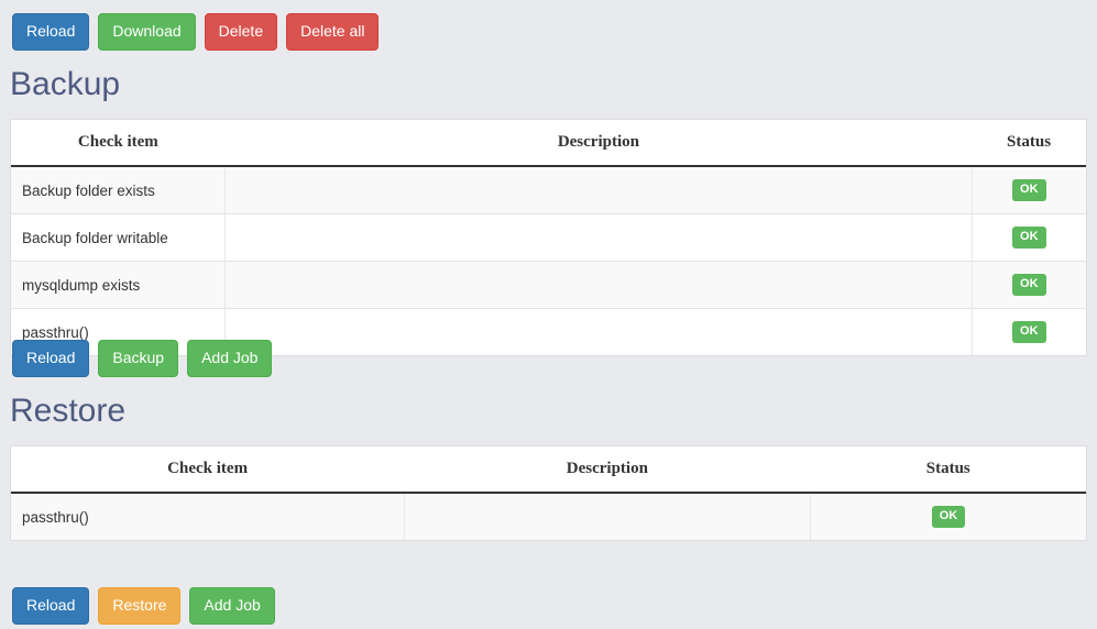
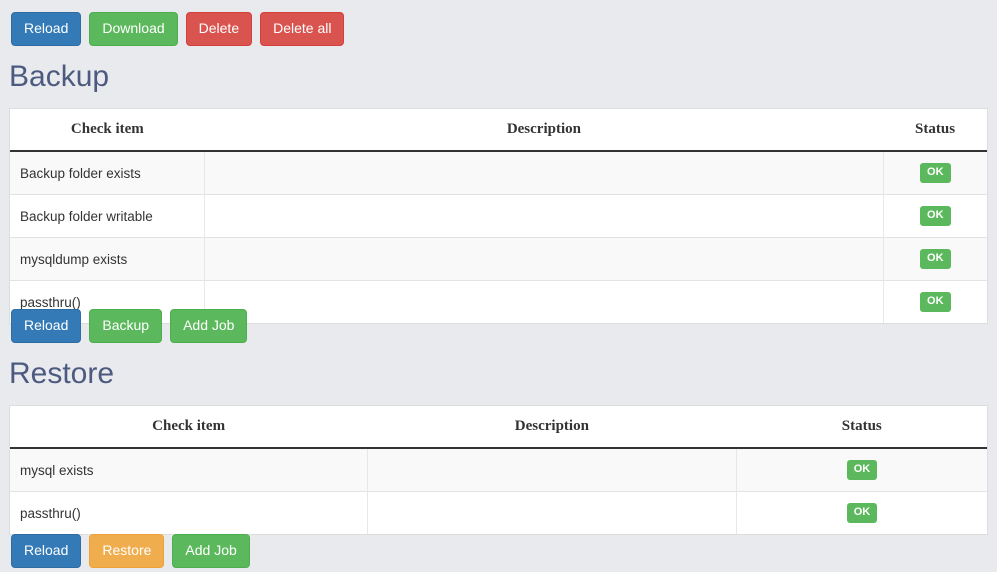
  Reload
  Download
  Delete
  Delete all
  Backup
  Check item	Description	Status
  Backup folder exists		OK
  Backup folder writable		OK
  mysqldump exists		OK
  passthru()		OK
  Reload
  Backup
  Add Job
  Restore
  Check item	Description	Status
+ mysql exists		OK
  passthru()		OK
  Reload
  Restore
  Add Job
